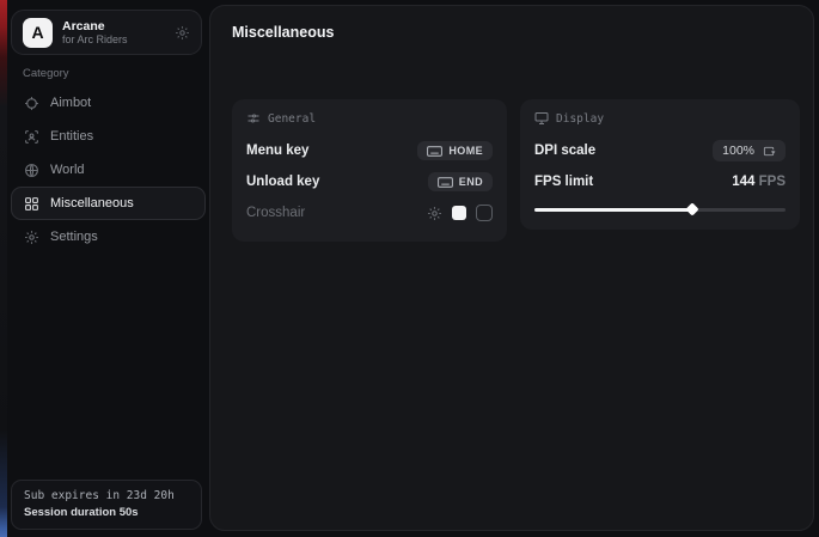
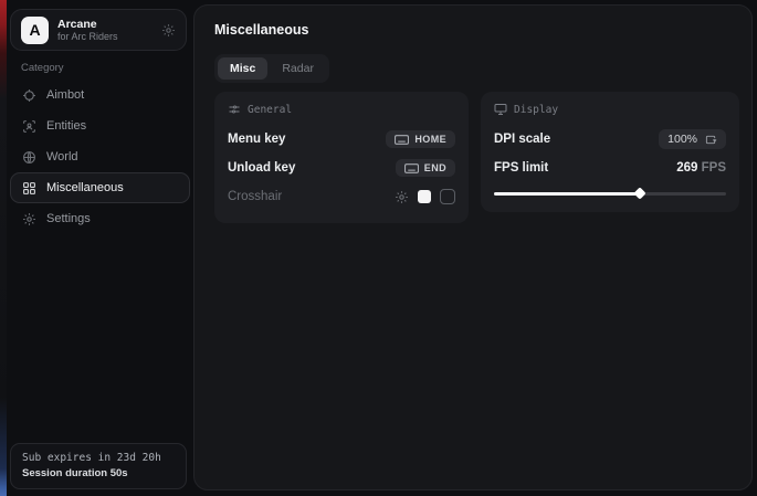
  A
  Arcane
  for Arc Riders
  Category
  Aimbot
  Entities
  World
  Miscellaneous
  Settings
  Sub expires in 23d 20h
  Session duration 50s
  Miscellaneous
+ Misc
+ Radar
  General
  Menu key
  HOME
  Unload key
  END
  Crosshair
  Display
  DPI scale
  100%
  FPS limit
- 144 FPS
+ 269 FPS
